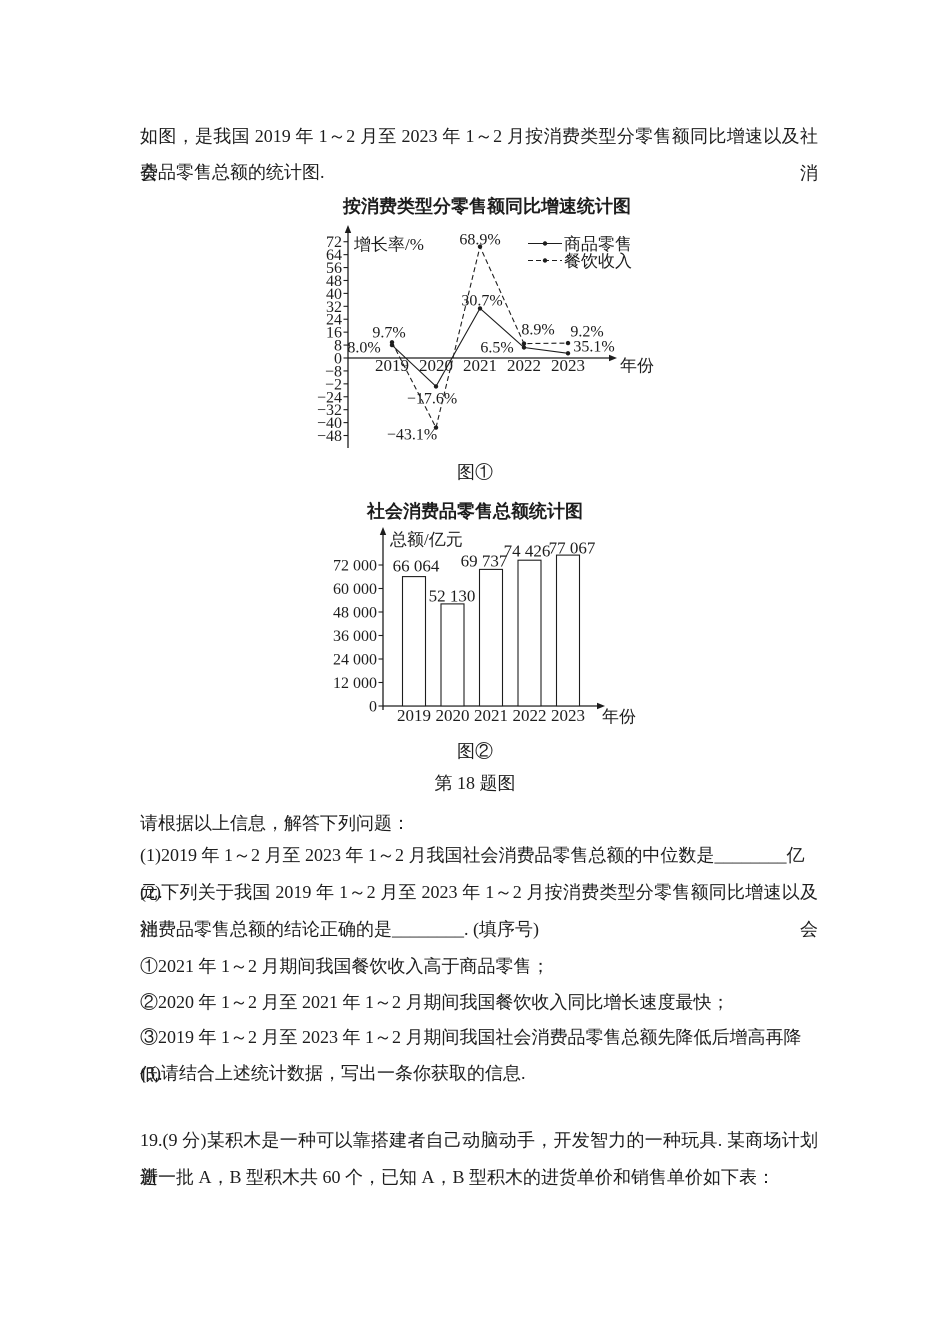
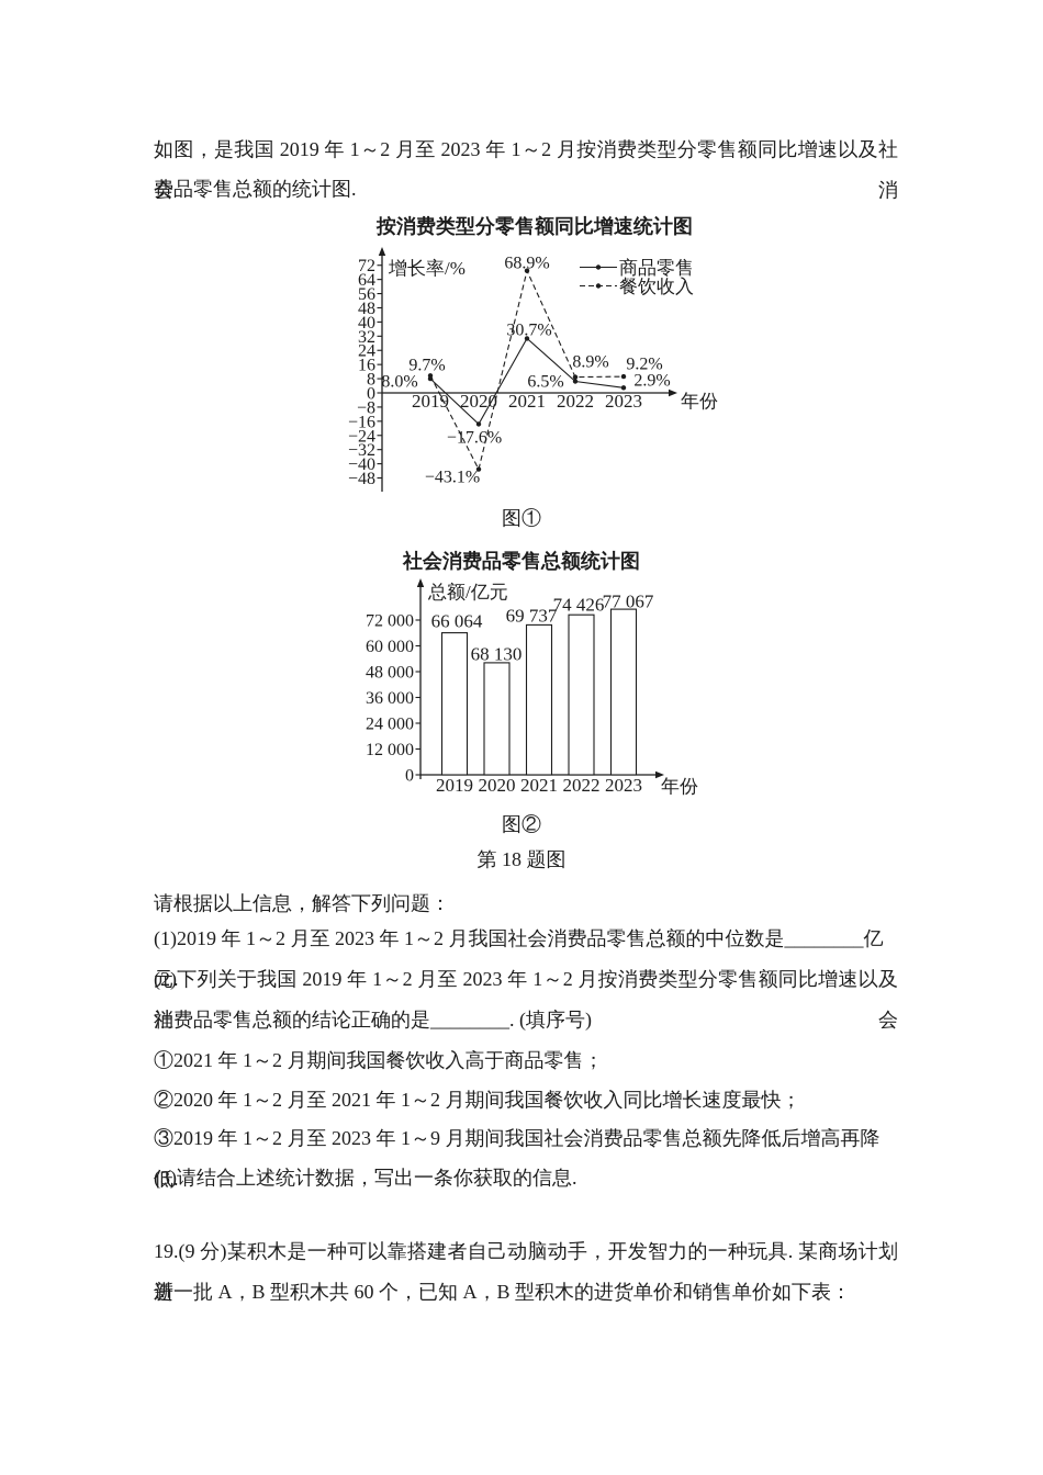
  如图，是我国 2019 年 1～2 月至 2023 年 1～2 月按消费类型分零售额同比增速以及社会消
  费品零售总额的统计图.
  按消费类型分零售额同比增速统计图
  72
  64
  56
  48
  40
  32
  24
  16
  8
  0
  −8
- −2
+ −16
  −24
  −32
  −40
  −48
  增长率/%
  2019
  2020
  2021
  2022
  2023
  年份
  8.0%
  −17.6%
  30.7%
  6.5%
- 35.1%
+ 2.9%
  9.7%
  −43.1%
  68.9%
  8.9%
  9.2%
  商品零售
  餐饮收入
  图①
  社会消费品零售总额统计图
  0
  12 000
  24 000
  36 000
  48 000
  60 000
  72 000
  总额/亿元
  66 064
- 52 130
+ 68 130
  69 737
  74 426
  77 067
  2019
  2020
  2021
  2022
  2023
  年份
  图②
  第 18 题图
  请根据以上信息，解答下列问题：
  (1)2019 年 1～2 月至 2023 年 1～2 月我国社会消费品零售总额的中位数是________亿元.
  (2)下列关于我国 2019 年 1～2 月至 2023 年 1～2 月按消费类型分零售额同比增速以及社会
  消费品零售总额的结论正确的是________. (填序号)
  ①2021 年 1～2 月期间我国餐饮收入高于商品零售；
  ②2020 年 1～2 月至 2021 年 1～2 月期间我国餐饮收入同比增长速度最快；
- ③2019 年 1～2 月至 2023 年 1～2 月期间我国社会消费品零售总额先降低后增高再降低.
+ ③2019 年 1～2 月至 2023 年 1～9 月期间我国社会消费品零售总额先降低后增高再降低.
  (3)请结合上述统计数据，写出一条你获取的信息.
  19.(9 分)某积木是一种可以靠搭建者自己动脑动手，开发智力的一种玩具. 某商场计划新
  进一批 A，B 型积木共 60 个，已知 A，B 型积木的进货单价和销售单价如下表：
